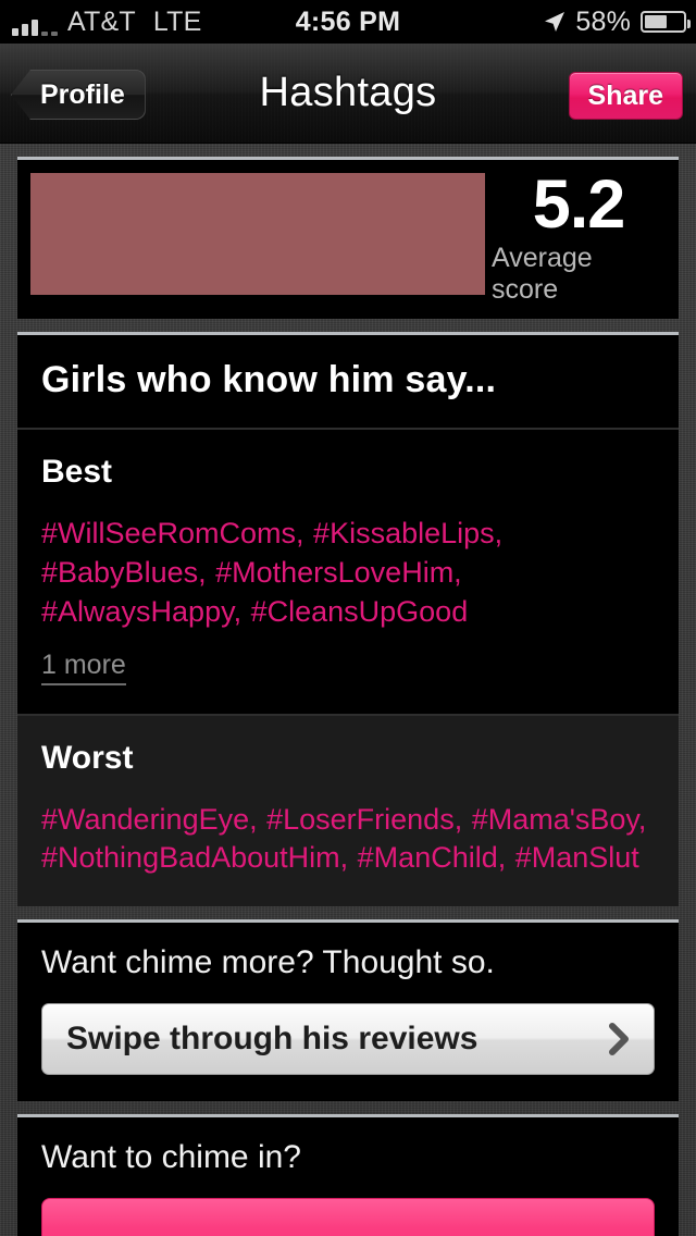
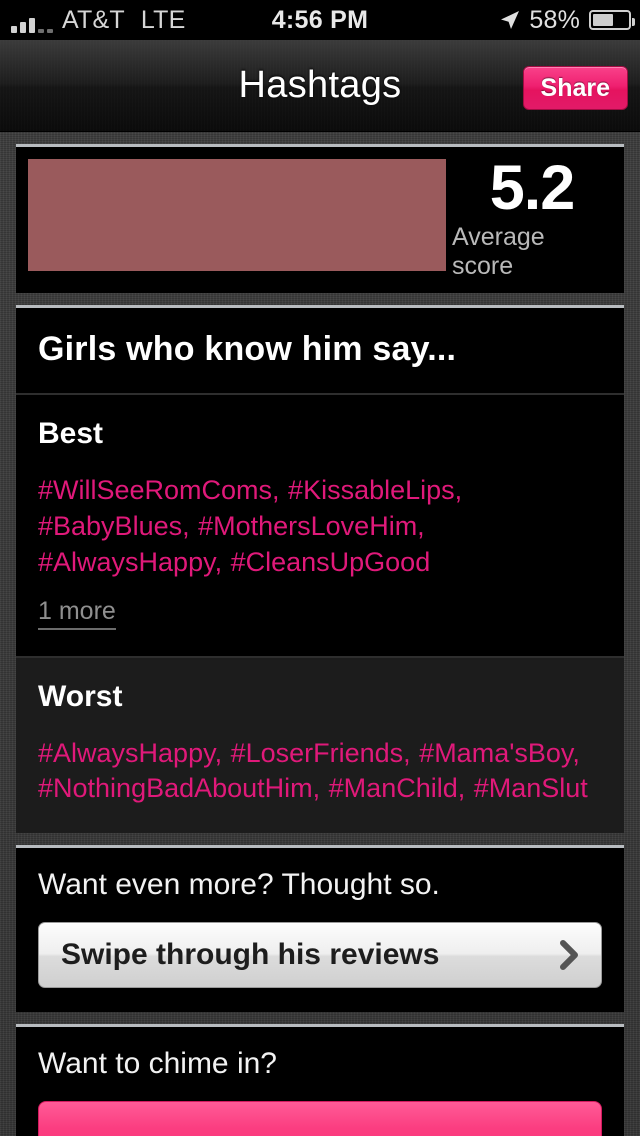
  AT&T
  LTE
  4:56 PM
  58%
- Profile
  Hashtags
  Share
  5.2
  Average score
  Girls who know him say...
  Best
  #WillSeeRomComs, #KissableLips, #BabyBlues, #MothersLoveHim, #AlwaysHappy, #CleansUpGood
  1 more
  Worst
- #WanderingEye, #LoserFriends, #Mama'sBoy, #NothingBadAboutHim, #ManChild, #ManSlut
+ #AlwaysHappy, #LoserFriends, #Mama'sBoy, #NothingBadAboutHim, #ManChild, #ManSlut
- Want chime more? Thought so.
+ Want even more? Thought so.
  Swipe through his reviews
  Want to chime in?
